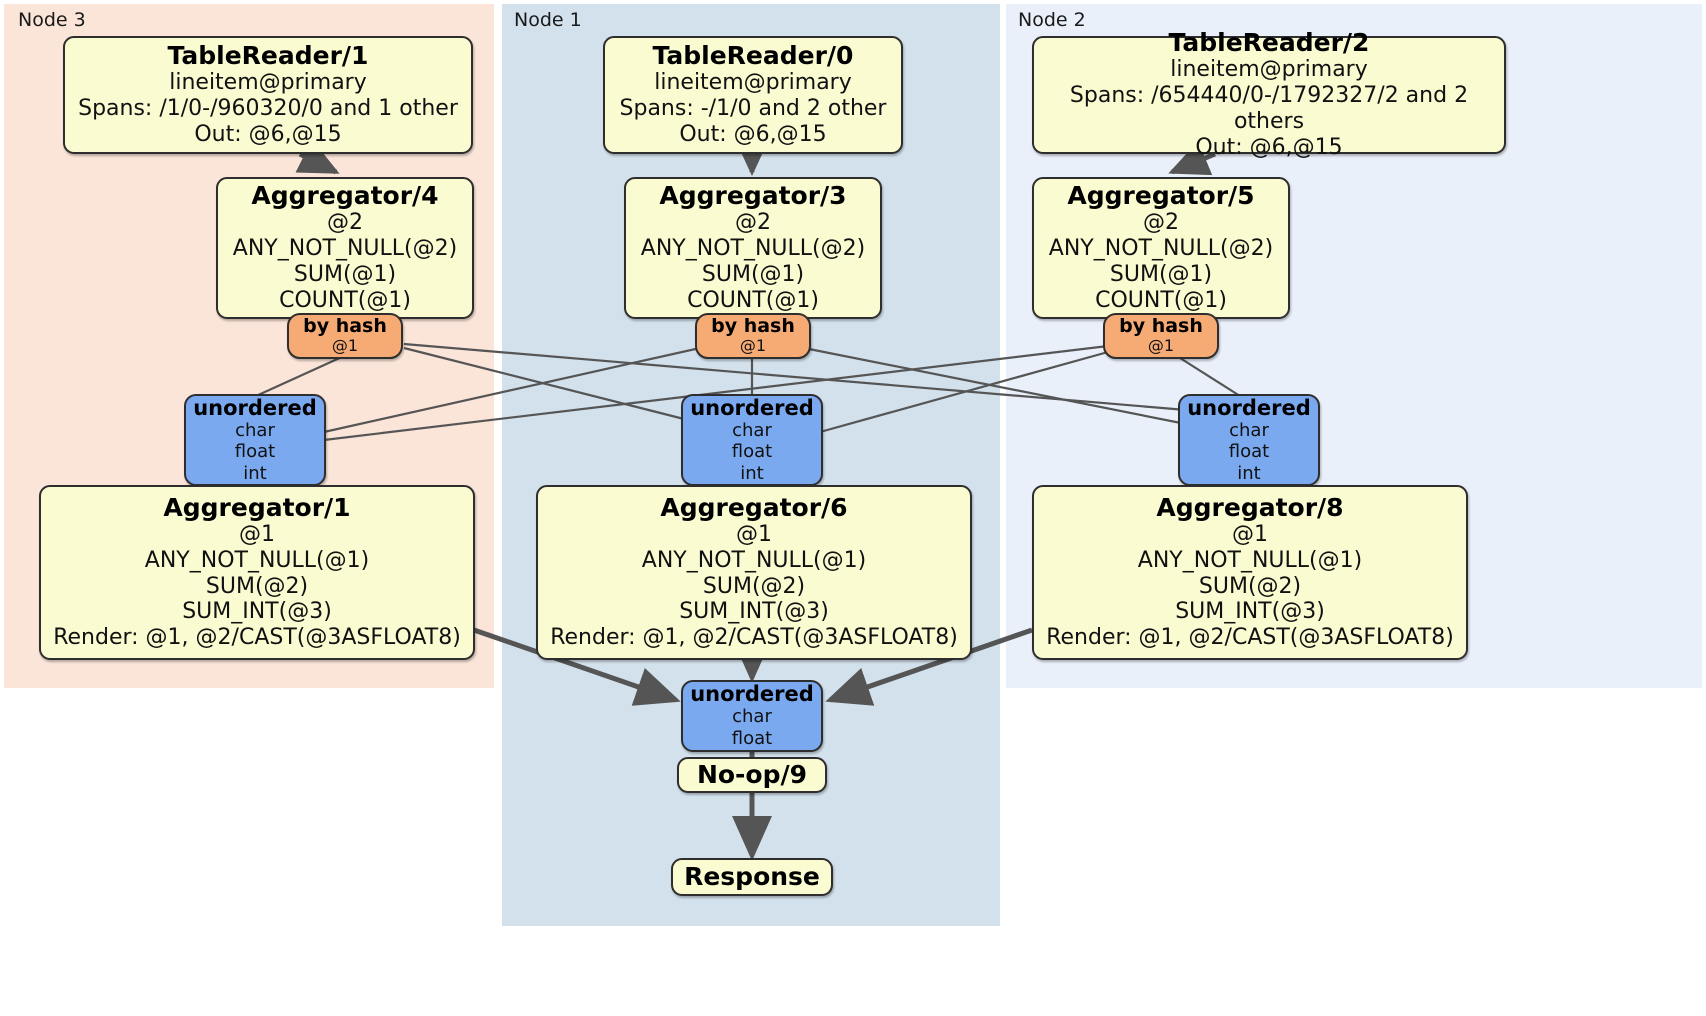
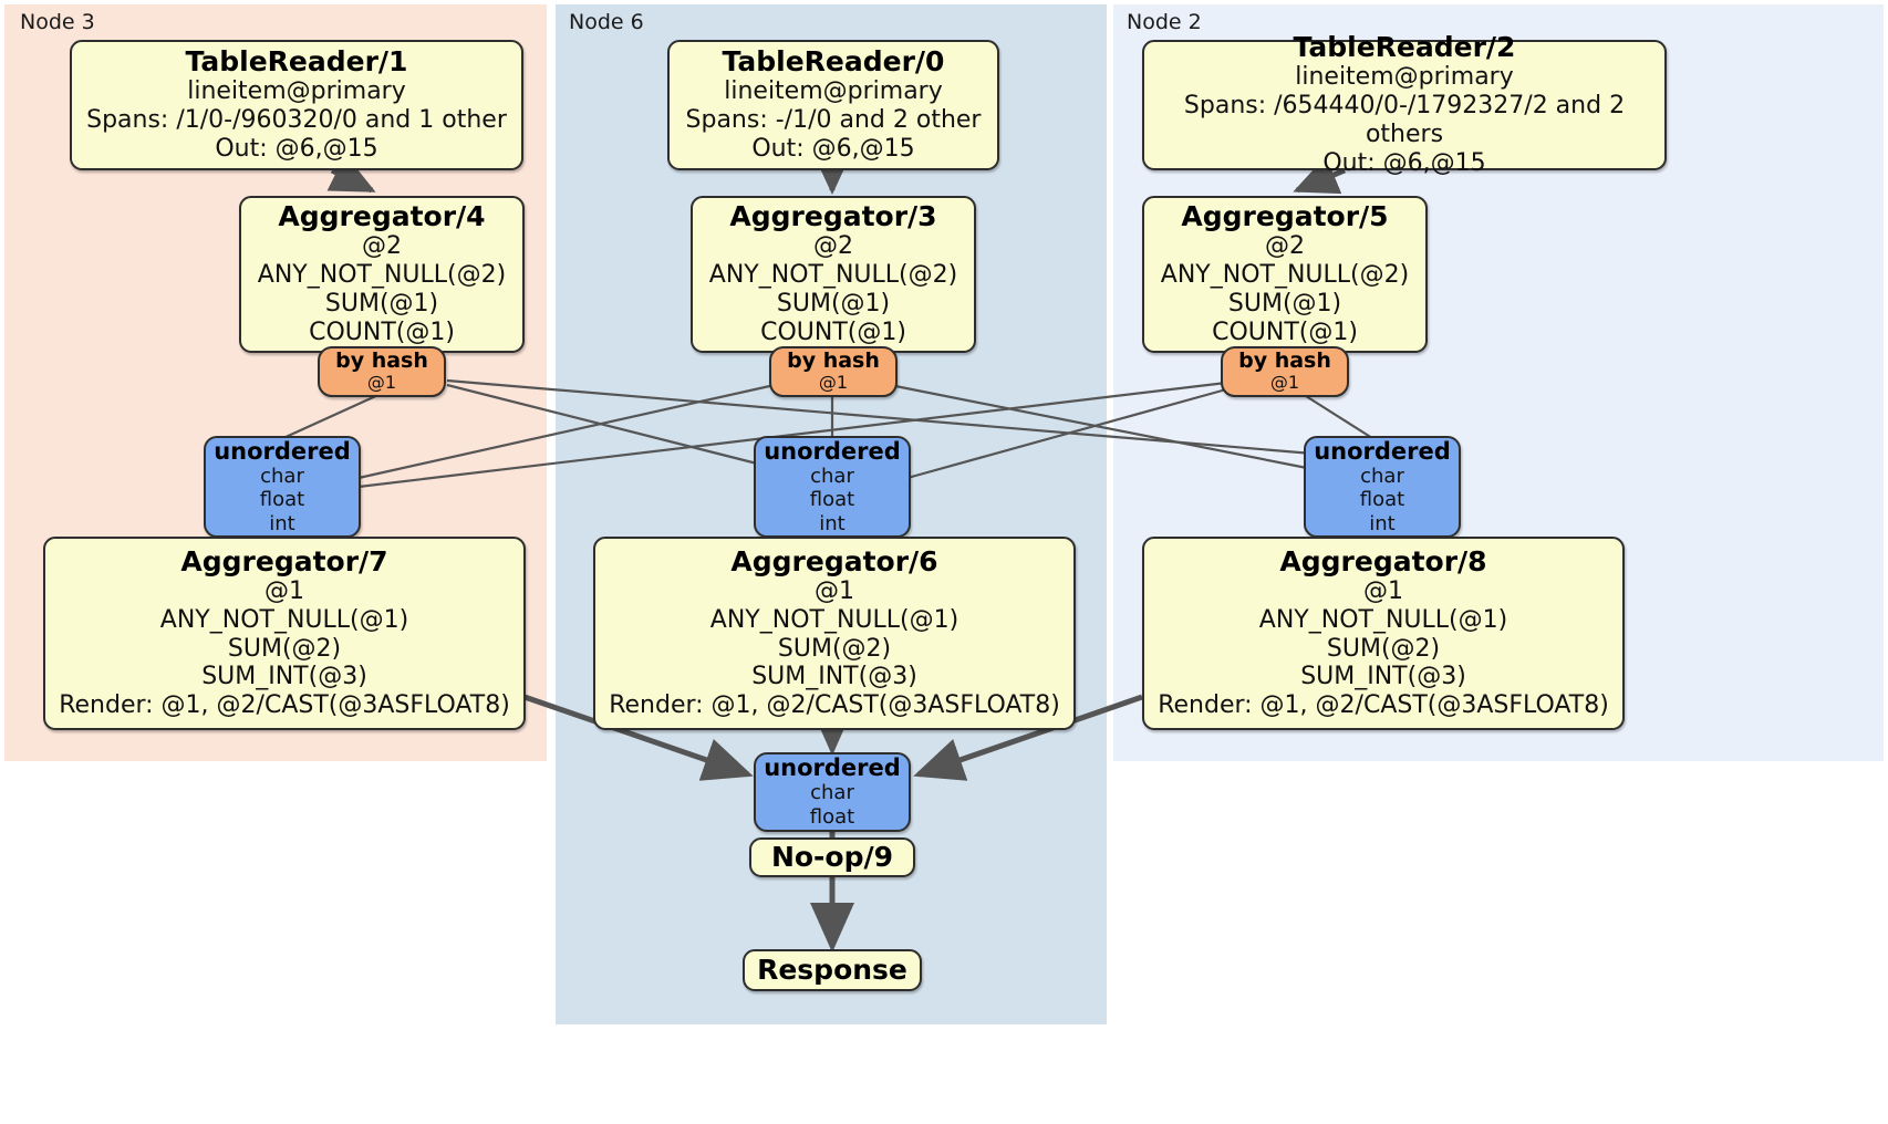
  Node 3
- Node 1
+ Node 6
  Node 2
  TableReader/1
  lineitem@primary
  Spans: /1/0-/960320/0 and 1 other
  Out: @6,@15
  TableReader/0
  lineitem@primary
  Spans: -/1/0 and 2 other
  Out: @6,@15
  TableReader/2
  lineitem@primary
  Spans: /654440/0-/1792327/2 and 2 others
  Out: @6,@15
  Aggregator/4
  @2
  ANY_NOT_NULL(@2)
  SUM(@1)
  COUNT(@1)
  Aggregator/3
  @2
  ANY_NOT_NULL(@2)
  SUM(@1)
  COUNT(@1)
  Aggregator/5
  @2
  ANY_NOT_NULL(@2)
  SUM(@1)
  COUNT(@1)
  by hash
  @1
  by hash
  @1
  by hash
  @1
  unordered
  char
  float
  int
  unordered
  char
  float
  int
  unordered
  char
  float
  int
- Aggregator/1
+ Aggregator/7
  @1
  ANY_NOT_NULL(@1)
  SUM(@2)
  SUM_INT(@3)
  Render: @1, @2/CAST(@3ASFLOAT8)
  Aggregator/6
  @1
  ANY_NOT_NULL(@1)
  SUM(@2)
  SUM_INT(@3)
  Render: @1, @2/CAST(@3ASFLOAT8)
  Aggregator/8
  @1
  ANY_NOT_NULL(@1)
  SUM(@2)
  SUM_INT(@3)
  Render: @1, @2/CAST(@3ASFLOAT8)
  unordered
  char
  float
  No-op/9
  Response
